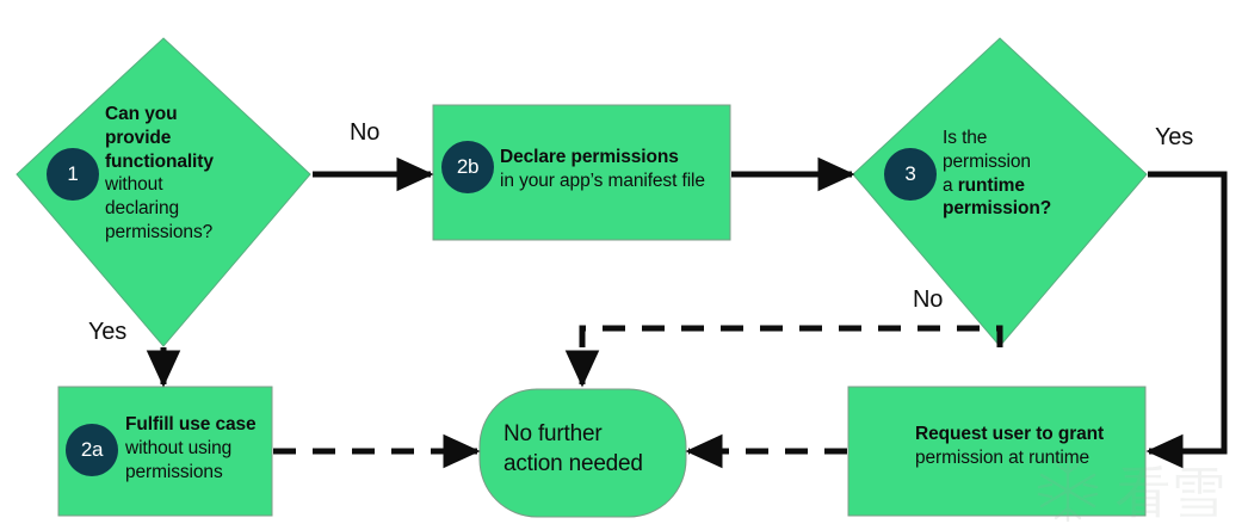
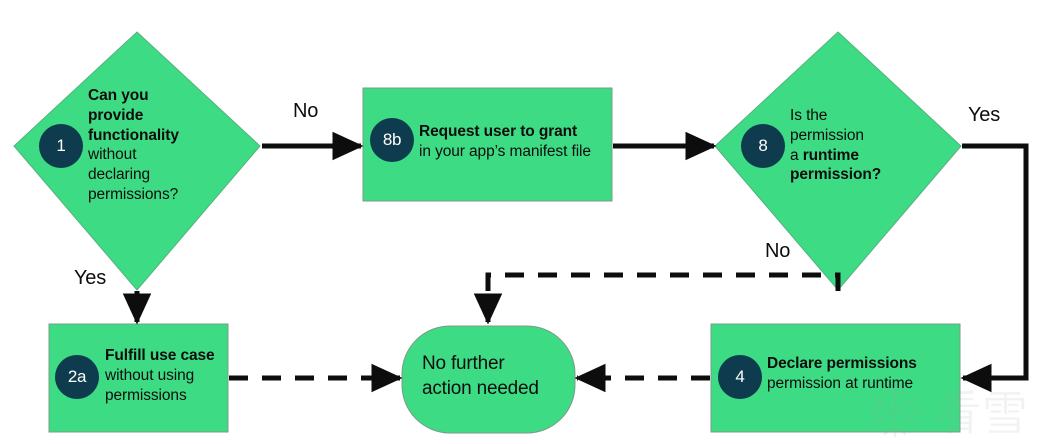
  1
- 2b
+ 8b
- 3
+ 8
  2a
+ 4
  Can you
  provide
  functionality without
  declaring
  permissions?
- Declare permissions in your app’s manifest file
+ Request user to grant in your app’s manifest file
  Is the
  permission
  a runtime
  permission?
  Fulfill use case without using
  permissions
  No further
  action needed
- Request user to grant permission at runtime
+ Declare permissions permission at runtime
  No
  Yes
  Yes
  No
  看雪
